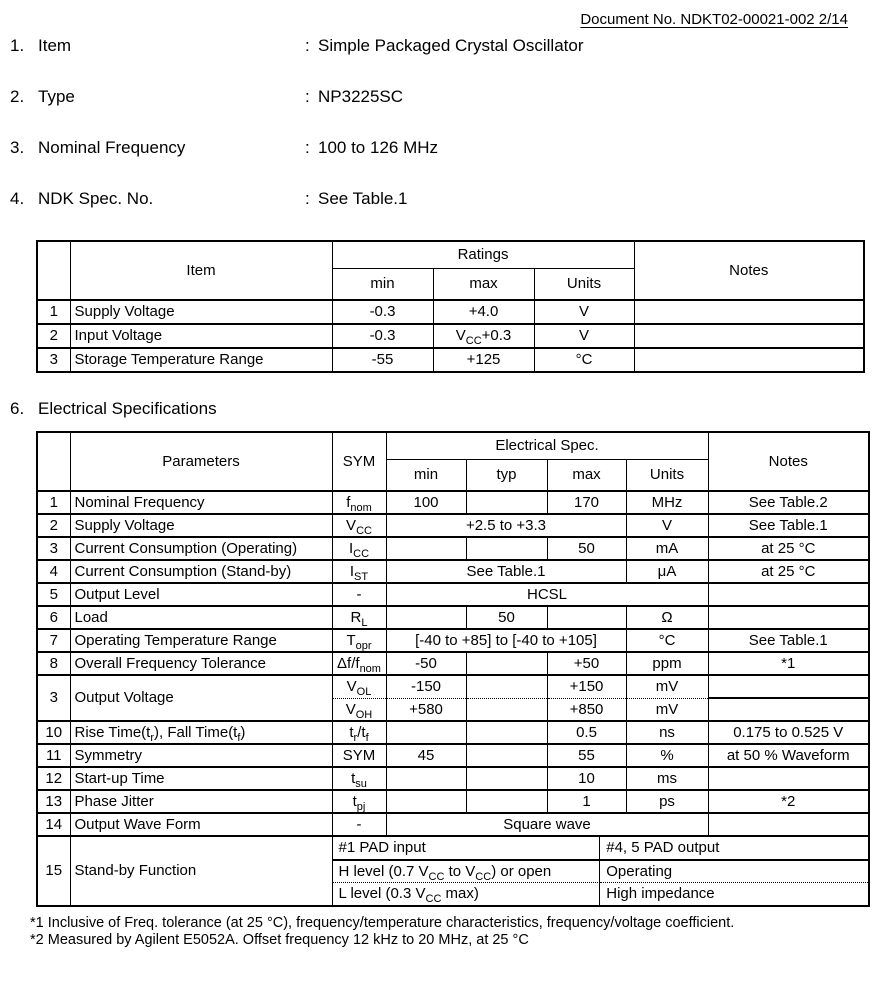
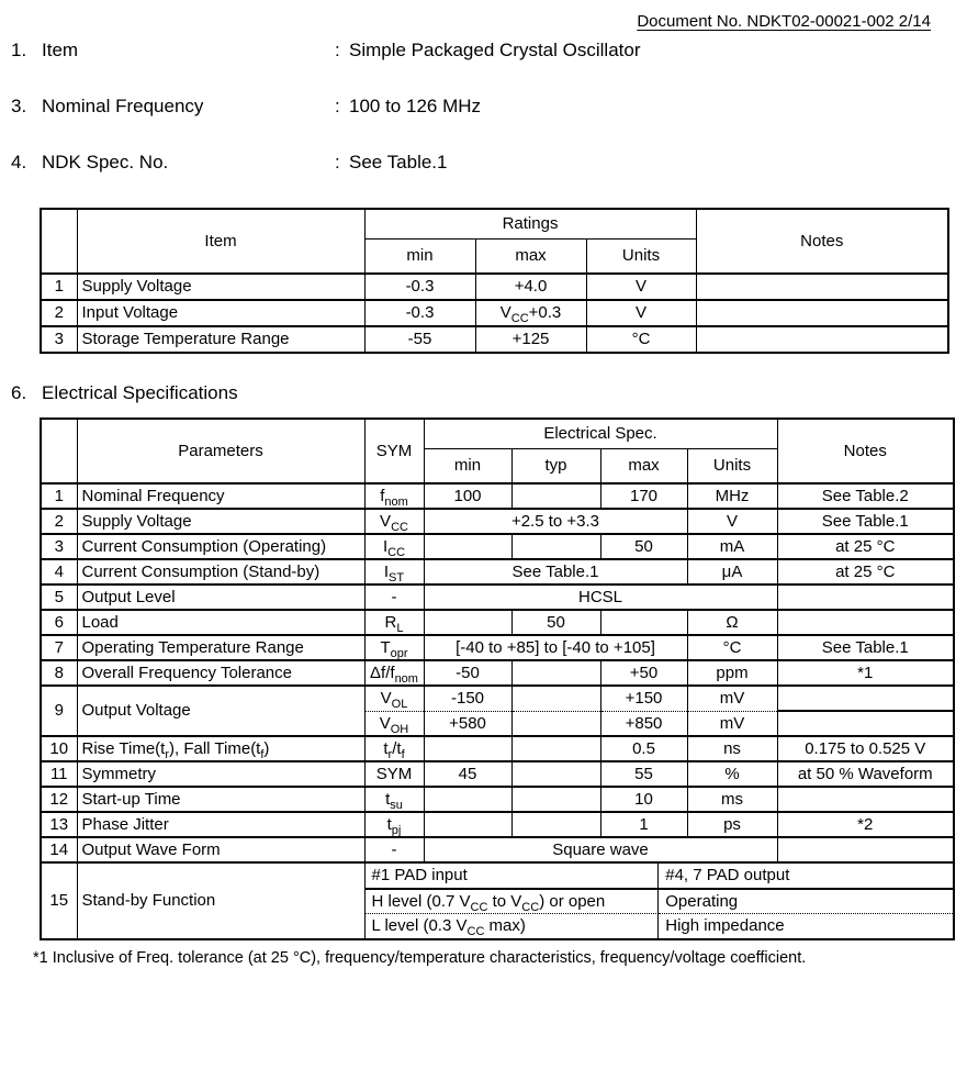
  Document No. NDKT02-00021-002 2/14
  1. Item : Simple Packaged Crystal Oscillator
- 2. Type : NP3225SC
  3. Nominal Frequency : 100 to 126 MHz
  4. NDK Spec. No. : See Table.1
  	Item	Ratings	Notes
  min	max	Units
  1	Supply Voltage	-0.3	+4.0	V
  2	Input Voltage	-0.3	VCC+0.3	V
  3	Storage Temperature Range	-55	+125	°C
  6. Electrical Specifications
  	Parameters	SYM	Electrical Spec.	Notes
  min	typ	max	Units
  1	Nominal Frequency	fnom	100		170	MHz	See Table.2
  2	Supply Voltage	VCC	+2.5 to +3.3	V	See Table.1
  3	Current Consumption (Operating)	ICC			50	mA	at 25 °C
  4	Current Consumption (Stand-by)	IST	See Table.1	μA	at 25 °C
  5	Output Level	-	HCSL
  6	Load	RL		50		Ω
  7	Operating Temperature Range	Topr	[-40 to +85] to [-40 to +105]	°C	See Table.1
  8	Overall Frequency Tolerance	Δf/fnom	-50		+50	ppm	*1
- 3	Output Voltage	VOL	-150		+150	mV
+ 9	Output Voltage	VOL	-150		+150	mV
  VOH	+580		+850	mV
  10	Rise Time(tr), Fall Time(tf)	tr/tf			0.5	ns	0.175 to 0.525 V
  11	Symmetry	SYM	45		55	%	at 50 % Waveform
  12	Start-up Time	tsu			10	ms
  13	Phase Jitter	tpj			1	ps	*2
  14	Output Wave Form	-	Square wave
- 15	Stand-by Function	#1 PAD input #4, 5 PAD output H level (0.7 VCC to VCC) or open Operating L level (0.3 VCC max) High impedance
+ 15	Stand-by Function	#1 PAD input #4, 7 PAD output H level (0.7 VCC to VCC) or open Operating L level (0.3 VCC max) High impedance
  *1 Inclusive of Freq. tolerance (at 25 °C), frequency/temperature characteristics, frequency/voltage coefficient.
- *2 Measured by Agilent E5052A. Offset frequency 12 kHz to 20 MHz, at 25 °C
